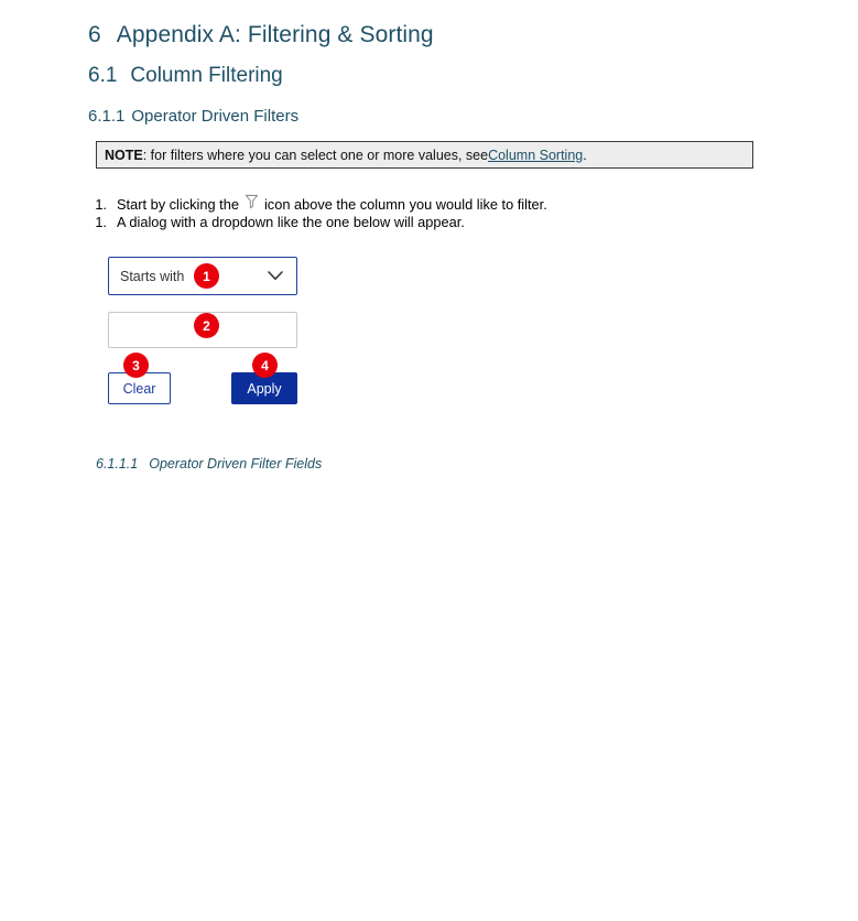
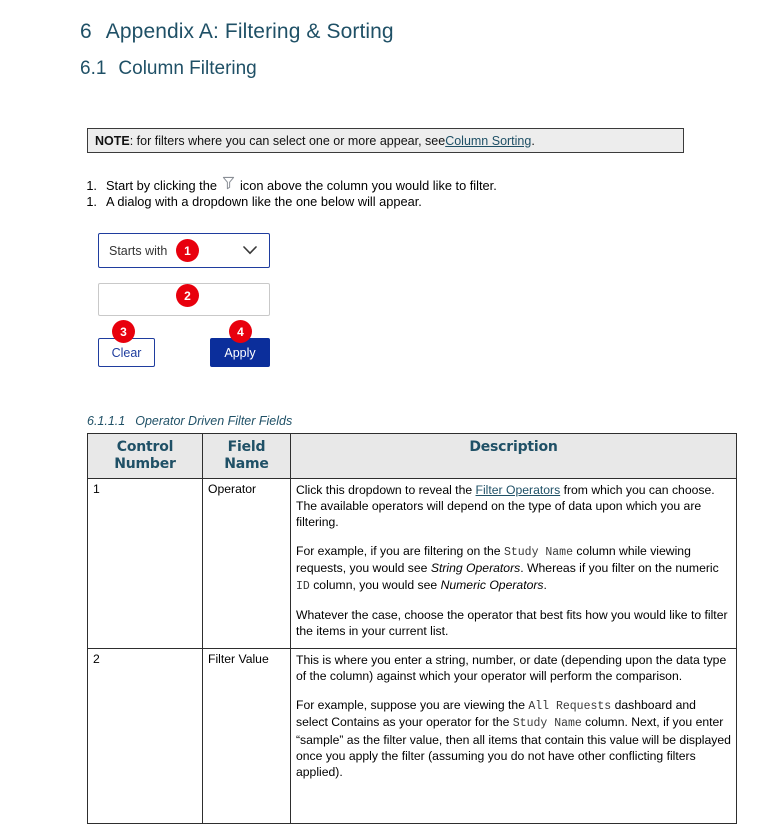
  6 Appendix A: Filtering & Sorting
  6.1 Column Filtering
- 6.1.1 Operator Driven Filters
  NOTE
- : for filters where you can select one or more values, see
+ : for filters where you can select one or more appear, see
  Column Sorting
  .
  1.
  Start by clicking the
  icon above the column you would like to filter.
  1.
  A dialog with a dropdown like the one below will appear.
  Starts with
  Clear
  Apply
  1
  2
  3
  4
  6.1.1.1 Operator Driven Filter Fields
+ Control Number	Field Name	Description
+ 1	Operator	Click this dropdown to reveal the Filter Operators from which you can choose. The available operators will depend on the type of data upon which you are filtering. For example, if you are filtering on the Study Name column while viewing requests, you would see String Operators. Whereas if you filter on the numeric ID column, you would see Numeric Operators. Whatever the case, choose the operator that best fits how you would like to filter the items in your current list.
+ 2	Filter Value	This is where you enter a string, number, or date (depending upon the data type of the column) against which your operator will perform the comparison. For example, suppose you are viewing the All Requests dashboard and select Contains as your operator for the Study Name column. Next, if you enter “sample” as the filter value, then all items that contain this value will be displayed once you apply the filter (assuming you do not have other conflicting filters applied).
